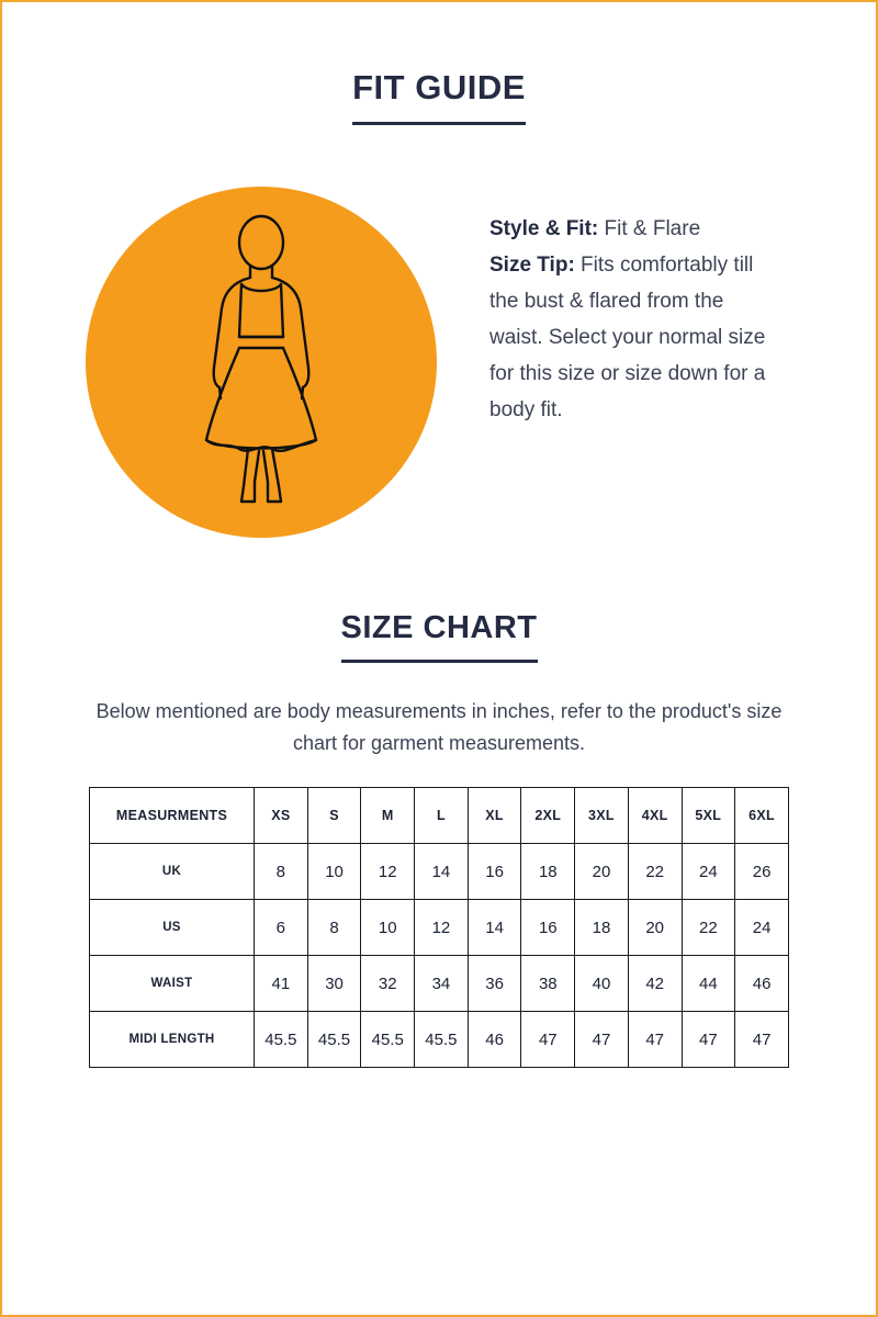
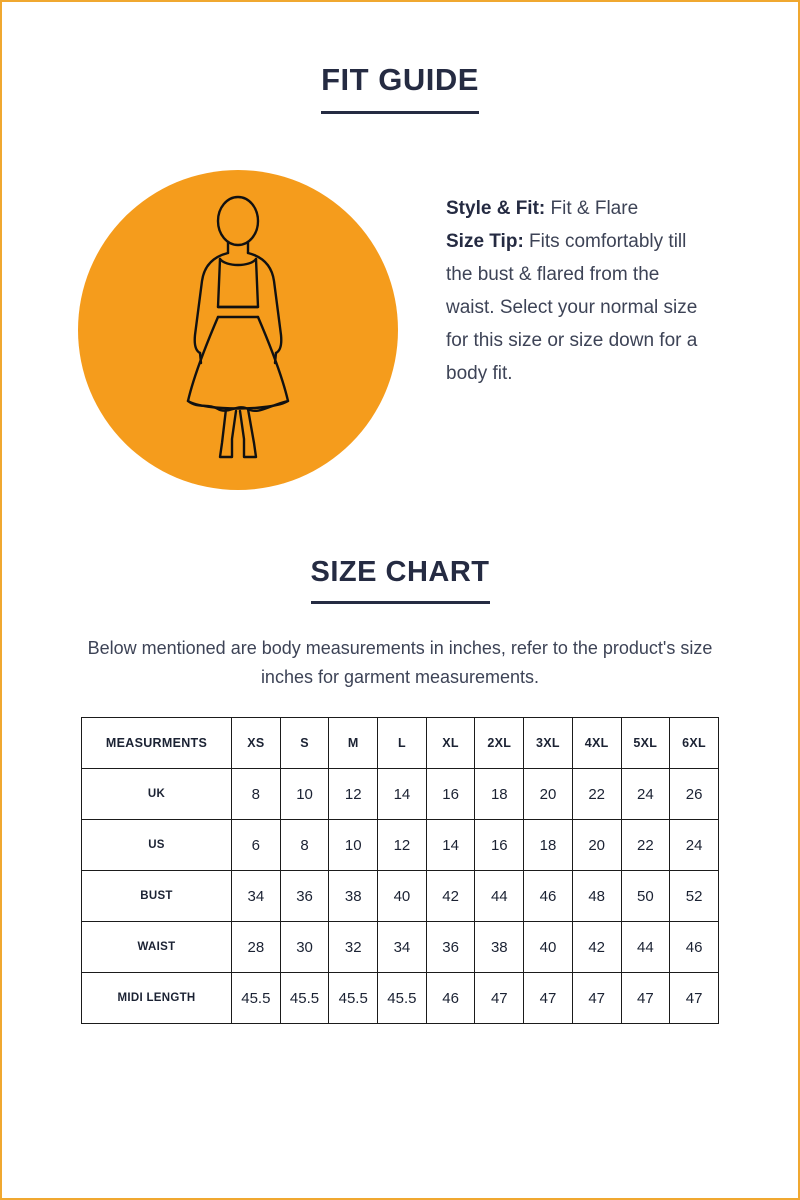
  FIT GUIDE
  Style & Fit: Fit & Flare
  Size Tip: Fits comfortably till the bust & flared from the waist. Select your normal size for this size or size down for a body fit.
  SIZE CHART
- Below mentioned are body measurements in inches, refer to the product's size chart for garment measurements.
+ Below mentioned are body measurements in inches, refer to the product's size inches for garment measurements.
  MEASURMENTS	XS	S	M	L	XL	2XL	3XL	4XL	5XL	6XL
  UK	8	10	12	14	16	18	20	22	24	26
  US	6	8	10	12	14	16	18	20	22	24
+ BUST	34	36	38	40	42	44	46	48	50	52
- WAIST	41	30	32	34	36	38	40	42	44	46
+ WAIST	28	30	32	34	36	38	40	42	44	46
  MIDI LENGTH	45.5	45.5	45.5	45.5	46	47	47	47	47	47
